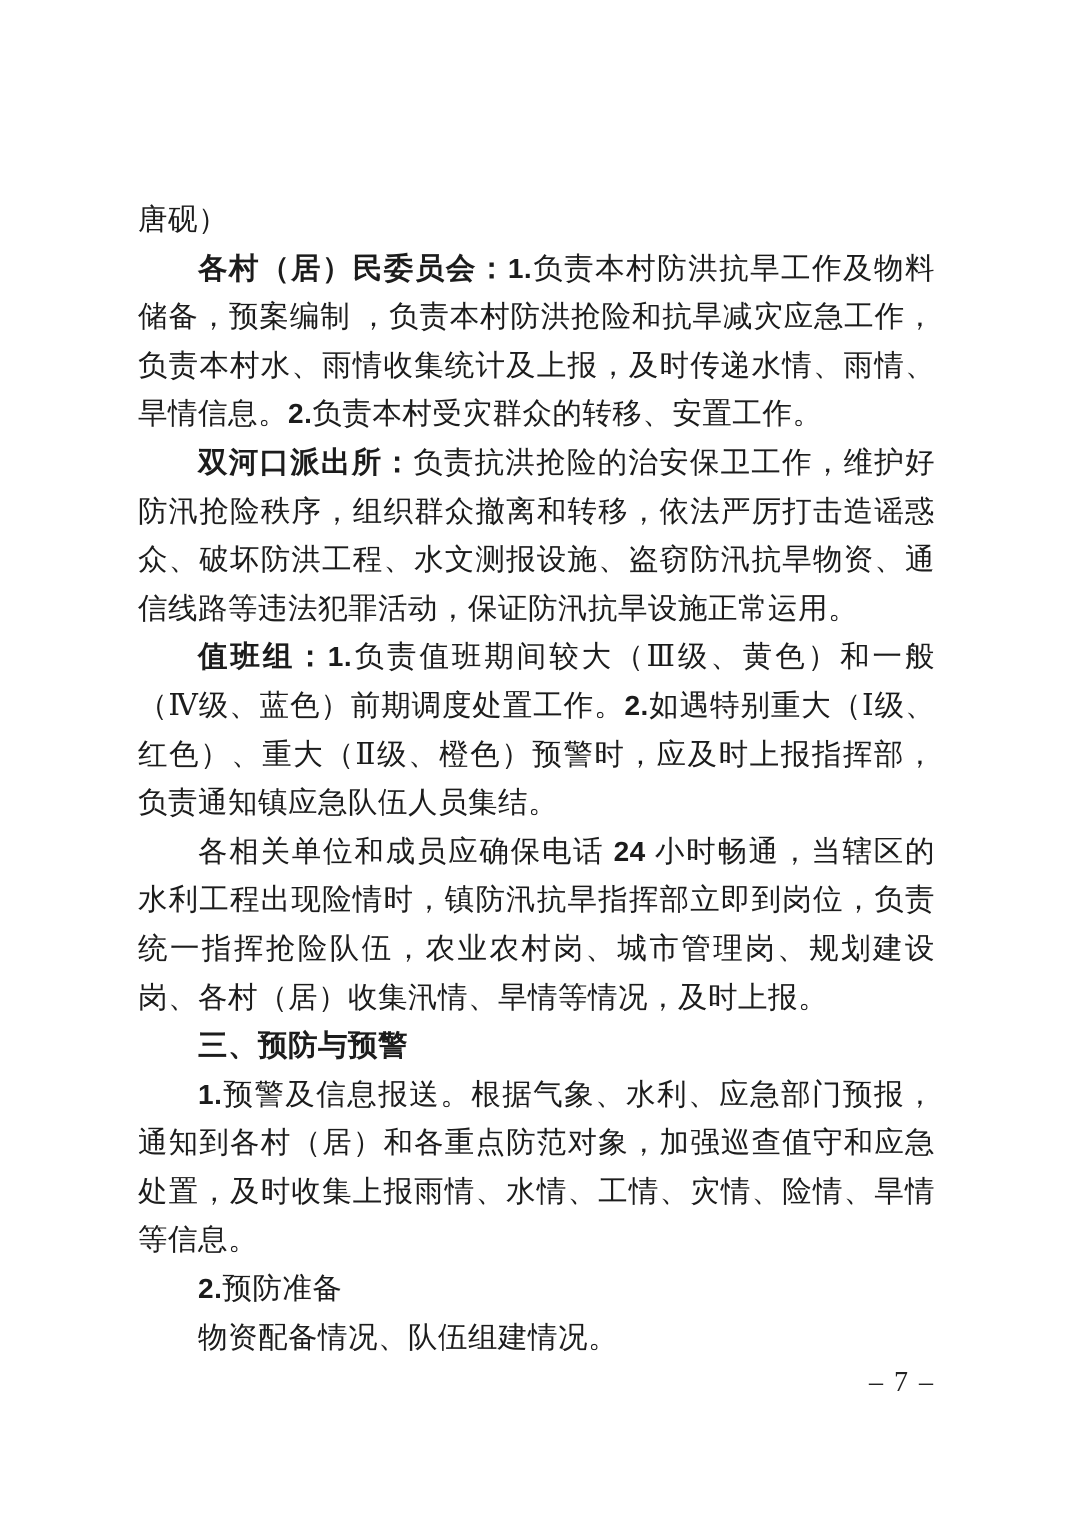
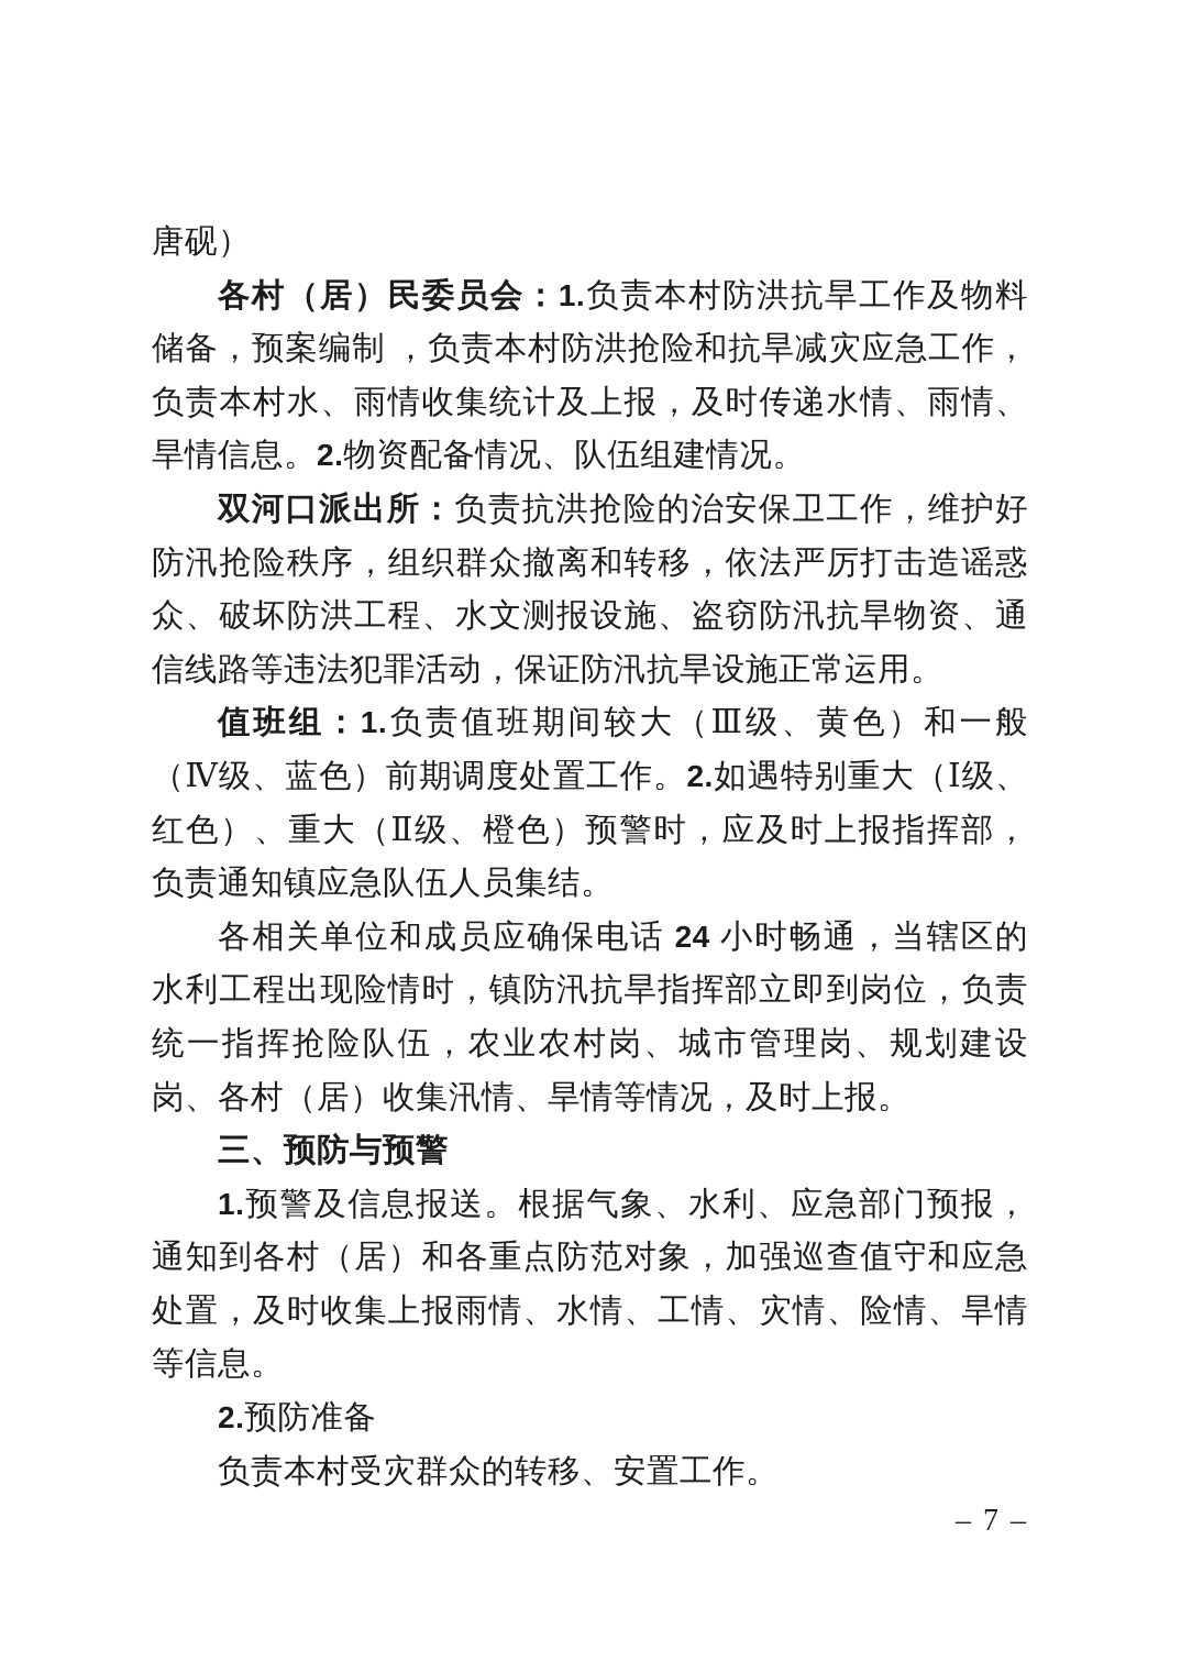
  唐砚）
- 各村（居）民委员会：1.负责本村防洪抗旱工作及物料储备，预案编制 ，负责本村防洪抢险和抗旱减灾应急工作，负责本村水、雨情收集统计及上报，及时传递水情、雨情、旱情信息。2.负责本村受灾群众的转移、安置工作。
+ 各村（居）民委员会：1.负责本村防洪抗旱工作及物料储备，预案编制 ，负责本村防洪抢险和抗旱减灾应急工作，负责本村水、雨情收集统计及上报，及时传递水情、雨情、旱情信息。2.物资配备情况、队伍组建情况。
  双河口派出所：负责抗洪抢险的治安保卫工作，维护好防汛抢险秩序，组织群众撤离和转移，依法严厉打击造谣惑众、破坏防洪工程、水文测报设施、盗窃防汛抗旱物资、通信线路等违法犯罪活动，保证防汛抗旱设施正常运用。
  值班组：1.负责值班期间较大（Ⅲ级、黄色）和一般（Ⅳ级、蓝色）前期调度处置工作。2.如遇特别重大（Ⅰ级、红色）、重大（Ⅱ级、橙色）预警时，应及时上报指挥部，负责通知镇应急队伍人员集结。
  各相关单位和成员应确保电话 24 小时畅通，当辖区的水利工程出现险情时，镇防汛抗旱指挥部立即到岗位，负责统一指挥抢险队伍，农业农村岗、城市管理岗、规划建设岗、各村（居）收集汛情、旱情等情况，及时上报。
  三、预防与预警
  1.预警及信息报送。根据气象、水利、应急部门预报，通知到各村（居）和各重点防范对象，加强巡查值守和应急处置，及时收集上报雨情、水情、工情、灾情、险情、旱情等信息。
  2.预防准备
- 物资配备情况、队伍组建情况。
+ 负责本村受灾群众的转移、安置工作。
  – 7 –
